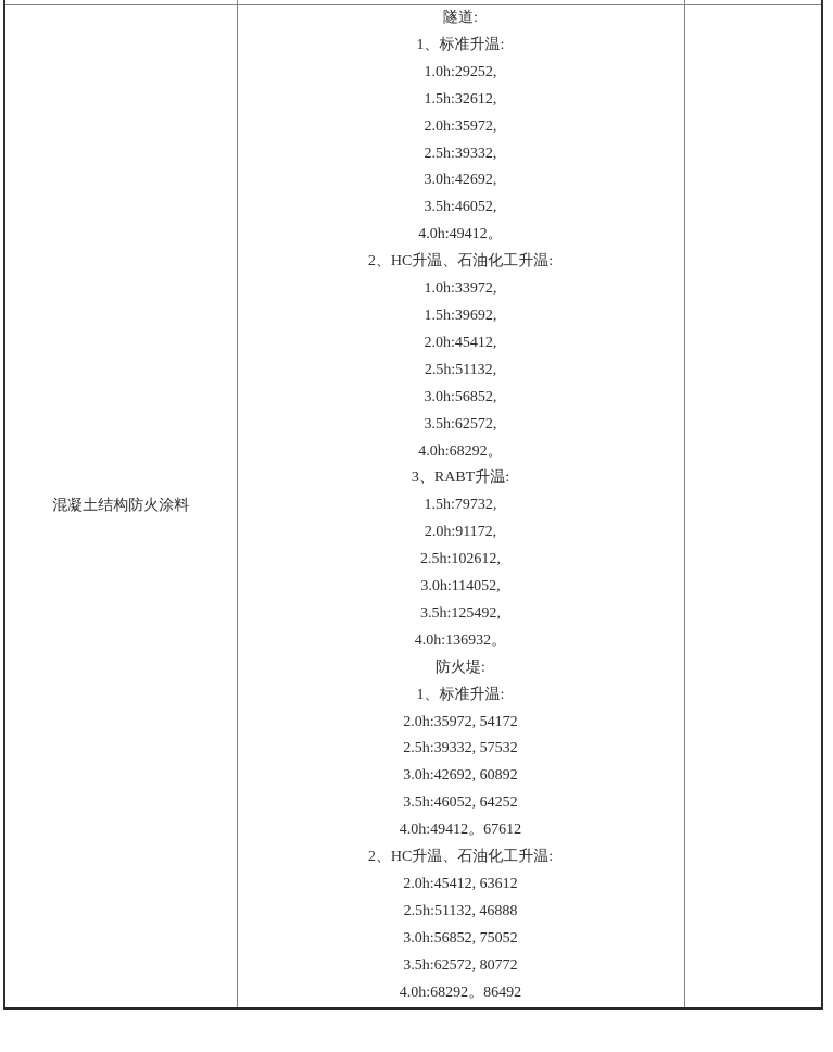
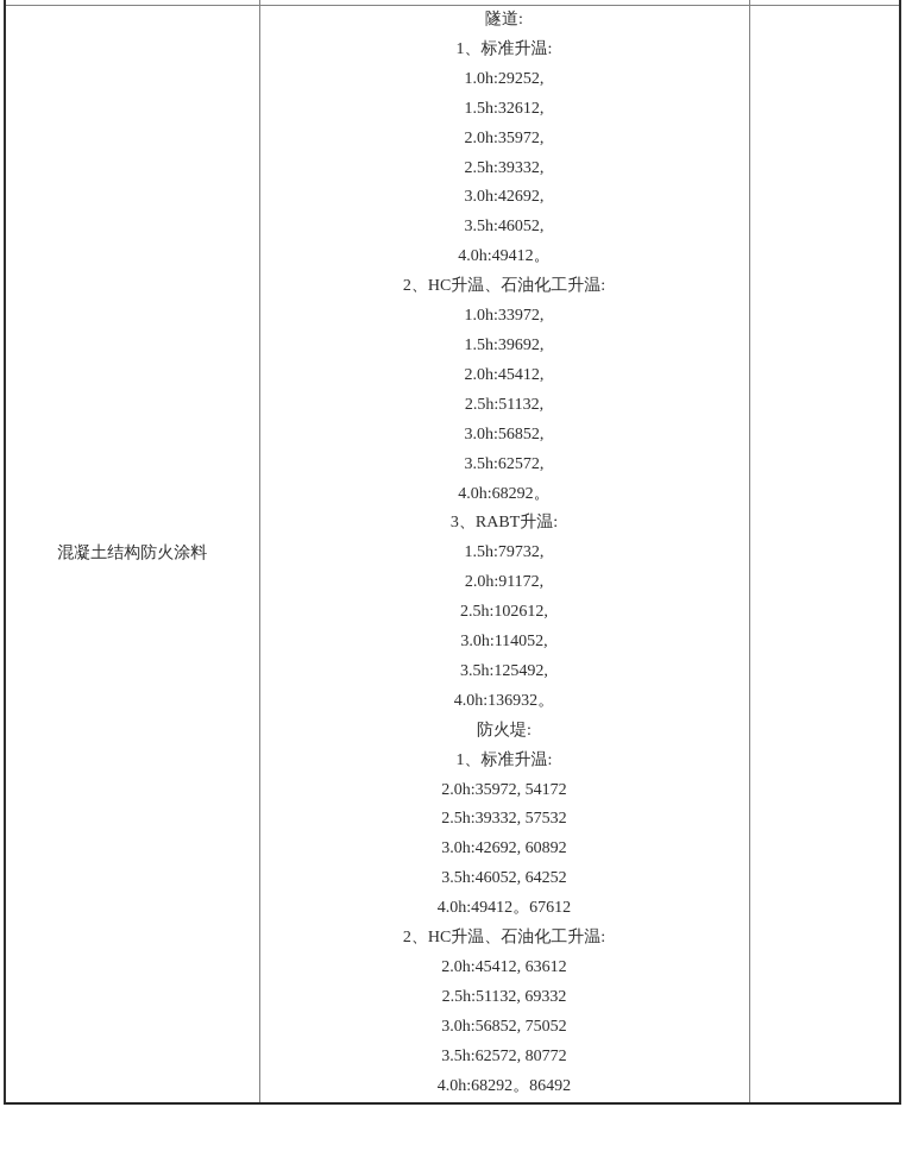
- 混凝土结构防火涂料	隧道:1、标准升温:1.0h:29252,1.5h:32612,2.0h:35972,2.5h:39332,3.0h:42692,3.5h:46052,4.0h:49412。2、HC升温、石油化工升温:1.0h:33972,1.5h:39692,2.0h:45412,2.5h:51132,3.0h:56852,3.5h:62572,4.0h:68292。3、RABT升温:1.5h:79732,2.0h:91172,2.5h:102612,3.0h:114052,3.5h:125492,4.0h:136932。防火堤:1、标准升温:2.0h:35972, 541722.5h:39332, 575323.0h:42692, 608923.5h:46052, 642524.0h:49412。676122、HC升温、石油化工升温:2.0h:45412, 636122.5h:51132, 468883.0h:56852, 750523.5h:62572, 807724.0h:68292。86492
+ 混凝土结构防火涂料	隧道:1、标准升温:1.0h:29252,1.5h:32612,2.0h:35972,2.5h:39332,3.0h:42692,3.5h:46052,4.0h:49412。2、HC升温、石油化工升温:1.0h:33972,1.5h:39692,2.0h:45412,2.5h:51132,3.0h:56852,3.5h:62572,4.0h:68292。3、RABT升温:1.5h:79732,2.0h:91172,2.5h:102612,3.0h:114052,3.5h:125492,4.0h:136932。防火堤:1、标准升温:2.0h:35972, 541722.5h:39332, 575323.0h:42692, 608923.5h:46052, 642524.0h:49412。676122、HC升温、石油化工升温:2.0h:45412, 636122.5h:51132, 693323.0h:56852, 750523.5h:62572, 807724.0h:68292。86492
